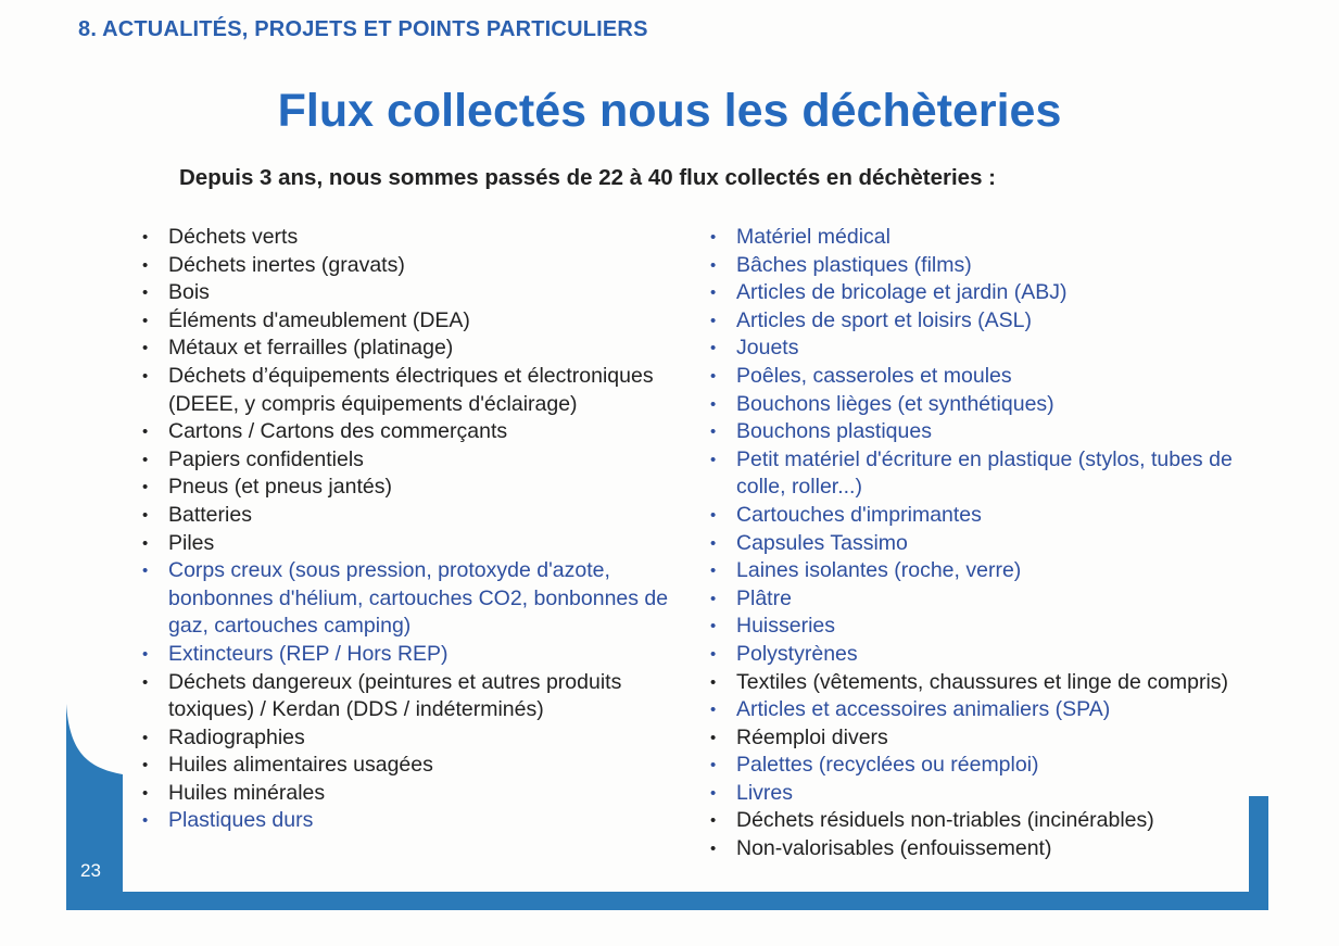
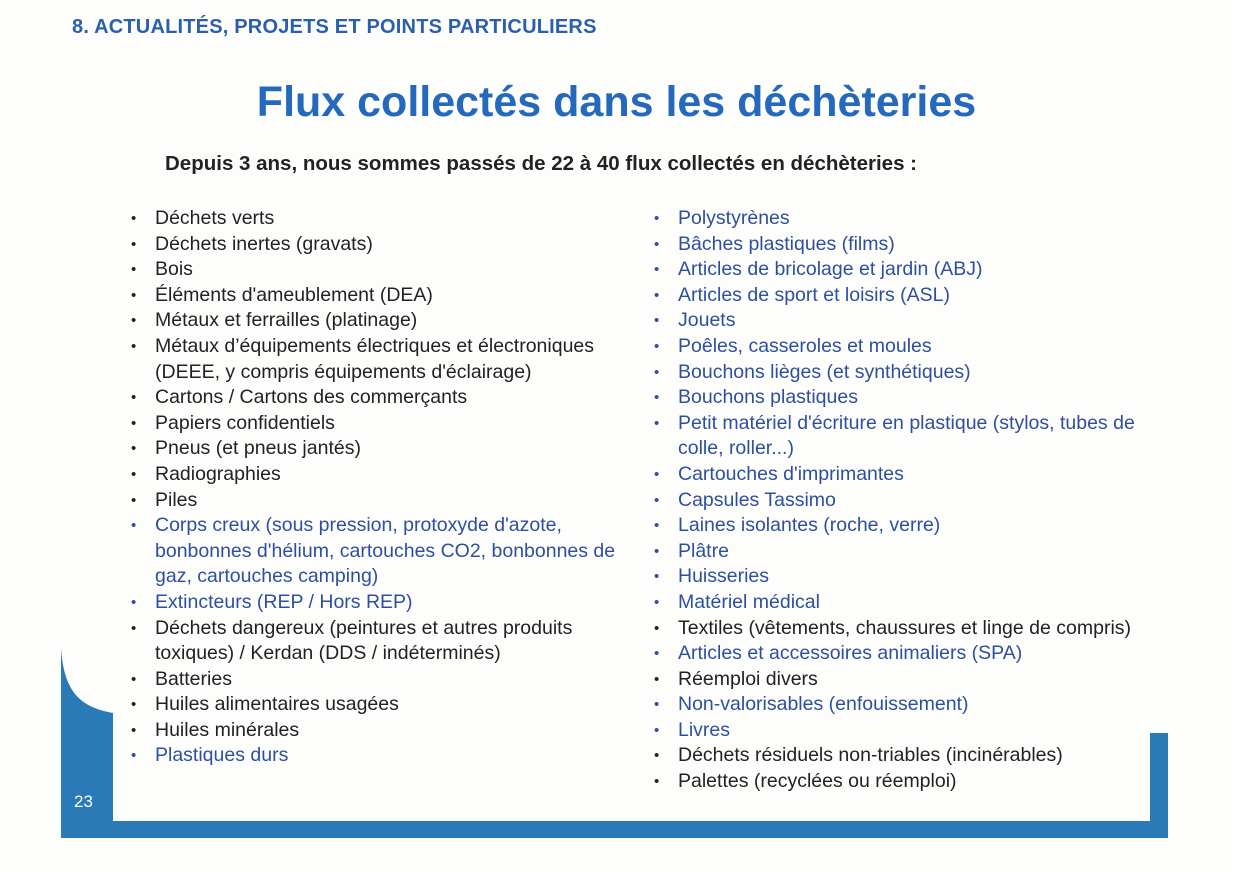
  8. ACTUALITÉS, PROJETS ET POINTS PARTICULIERS
- Flux collectés nous les déchèteries
+ Flux collectés dans les déchèteries
  Depuis 3 ans, nous sommes passés de 22 à 40 flux collectés en déchèteries :
  •
  Déchets verts
  •
  Déchets inertes (gravats)
  •
  Bois
  •
  Éléments d'ameublement (DEA)
  •
  Métaux et ferrailles (platinage)
  •
- Déchets d’équipements électriques et électroniques (DEEE, y compris équipements d'éclairage)
+ Métaux d’équipements électriques et électroniques (DEEE, y compris équipements d'éclairage)
  •
  Cartons / Cartons des commerçants
  •
  Papiers confidentiels
  •
  Pneus (et pneus jantés)
  •
- Batteries
+ Radiographies
  •
  Piles
  •
  Corps creux (sous pression, protoxyde d'azote, bonbonnes d'hélium, cartouches CO2, bonbonnes de gaz, cartouches camping)
  •
  Extincteurs (REP / Hors REP)
  •
  Déchets dangereux (peintures et autres produits toxiques) / Kerdan (DDS / indéterminés)
  •
- Radiographies
+ Batteries
  •
  Huiles alimentaires usagées
  •
  Huiles minérales
  •
  Plastiques durs
  •
- Matériel médical
+ Polystyrènes
  •
  Bâches plastiques (films)
  •
  Articles de bricolage et jardin (ABJ)
  •
  Articles de sport et loisirs (ASL)
  •
  Jouets
  •
  Poêles, casseroles et moules
  •
  Bouchons lièges (et synthétiques)
  •
  Bouchons plastiques
  •
  Petit matériel d'écriture en plastique (stylos, tubes de colle, roller...)
  •
  Cartouches d'imprimantes
  •
  Capsules Tassimo
  •
  Laines isolantes (roche, verre)
  •
  Plâtre
  •
  Huisseries
  •
- Polystyrènes
+ Matériel médical
  •
  Textiles (vêtements, chaussures et linge de compris)
  •
  Articles et accessoires animaliers (SPA)
  •
  Réemploi divers
  •
- Palettes (recyclées ou réemploi)
+ Non-valorisables (enfouissement)
  •
  Livres
  •
  Déchets résiduels non-triables (incinérables)
  •
- Non-valorisables (enfouissement)
+ Palettes (recyclées ou réemploi)
  23
